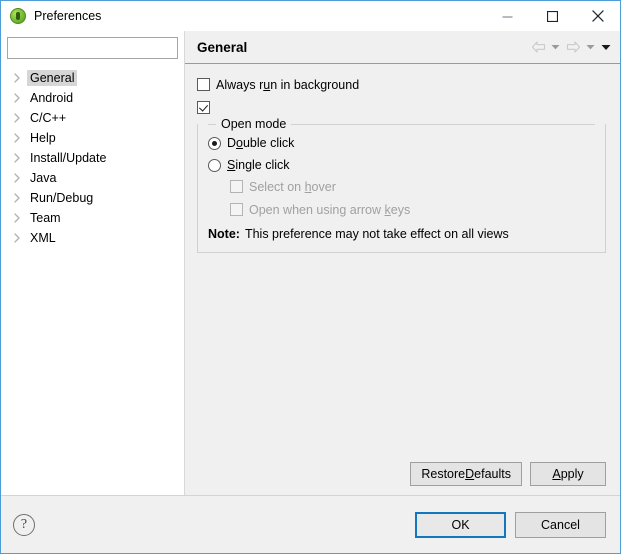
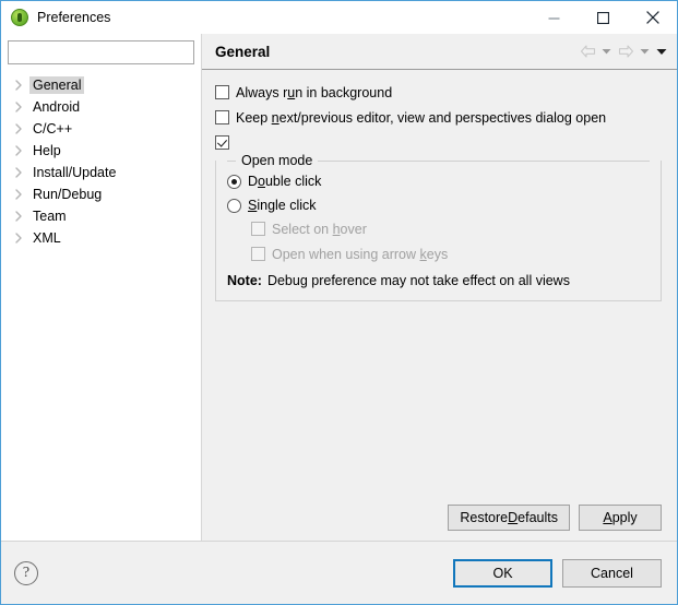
  Preferences
  General
  Android
  C/C++
  Help
  Install/Update
- Java
  Run/Debug
  Team
  XML
  General
  Always run in background
+ Keep next/previous editor, view and perspectives dialog open
  Open mode
  Double click
  Single click
  Select on hover
  Open when using arrow keys
  Note:
- This preference may not take effect on all views
+ Debug preference may not take effect on all views
  Restore
  D
  efaults
  A
  pply
  ?
  OK
  Cancel
